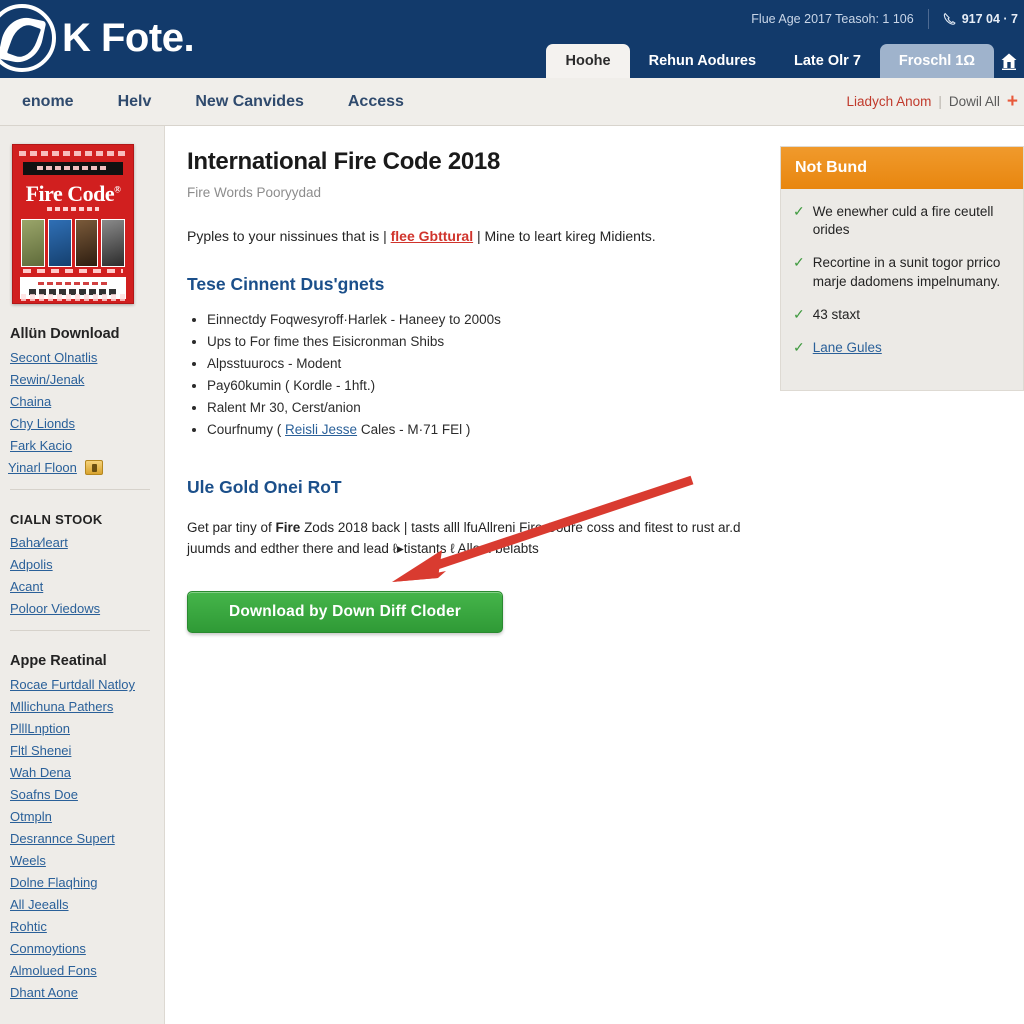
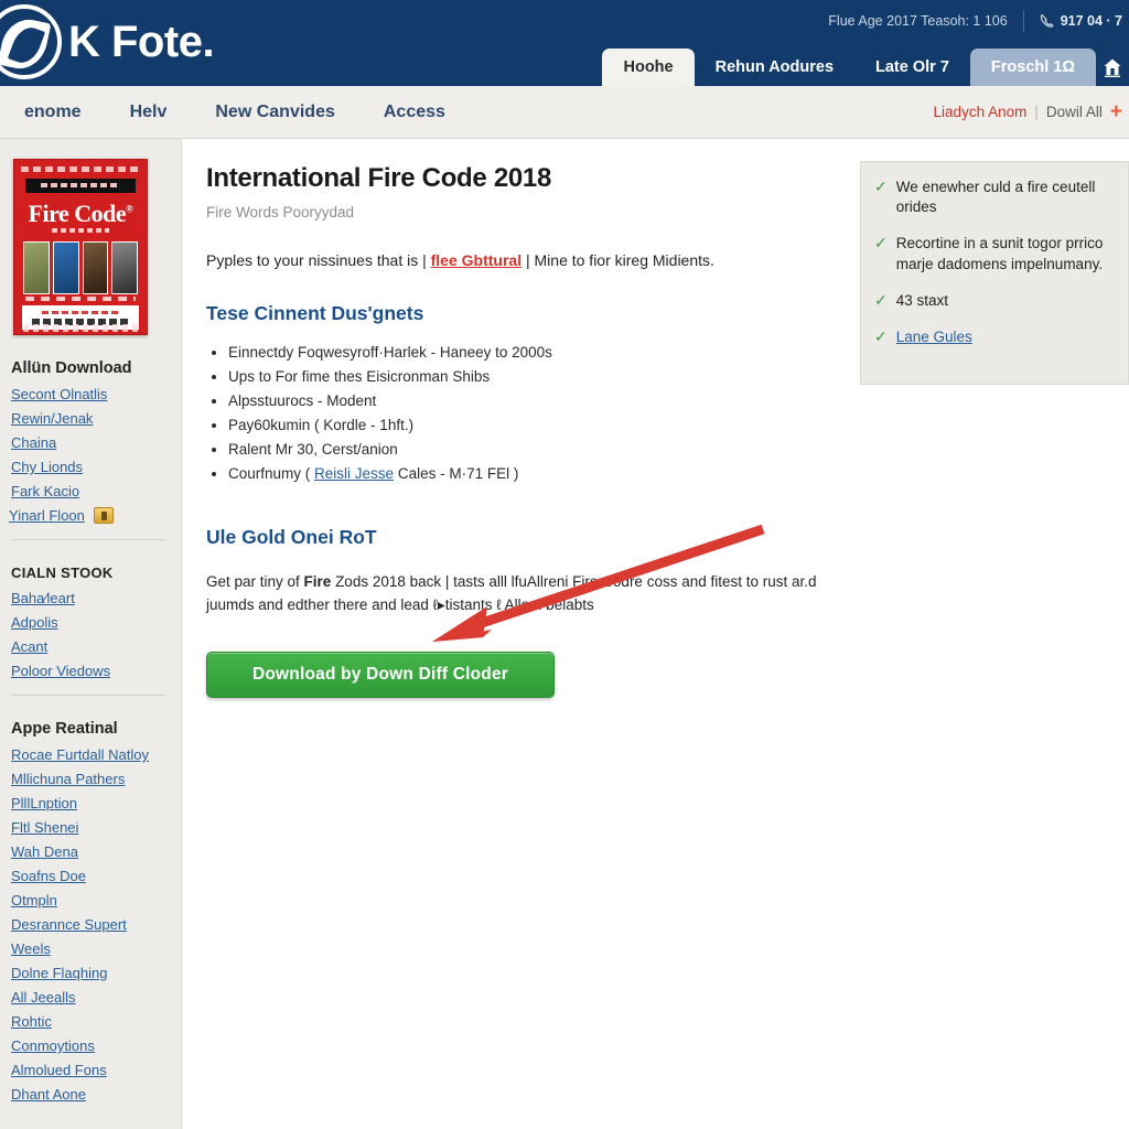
  K Fote.
  Flue Age 2017 Teasoh: 1 106
  917 04 · 7
  Hoohe
  Rehun Aodures
  Late Olr 7
  Froschl 1Ω
  enome
  Helv
  New Canvides
  Access
  Liadych Anom
  |
  Dowil All
  +
  Fire Code®
  Allün Download
  Secont Olnatlis
  Rewin/Jenak
  Chaina
  Chy Lionds
  Fark Kacio
  Yinarl Floon
  CIALN STOOK
  Baha∕leart
  Adpolis
  Acant
  Poloor Viedows
  Appe Reatinal
  Rocae Furtdall Natloy
  Mllichuna Pathers
  PlllLnption
  Fltl Shenei
  Wah Dena
  Soafns Doe
  Otmpln
  Desrannce Supert
  Weels
  Dolne Flaqhing
  All Jeealls
  Rohtic
  Conmoytions
  Almolued Fons
  Dhant Aone
  International Fire Code 2018
  Fire Words Pooryydad
- Pyples to your nissinues that is | flee Gbttural | Mine to leart kireg Midients.
+ Pyples to your nissinues that is | flee Gbttural | Mine to fior kireg Midients.
  Tese Cinnent Dus'gnets
  Einnectdy Foqwesyroff·Harlek - Haneey to 2000s
  Ups to For fime thes Eisicronman Shibs
  Alpsstuurocs - Modent
  Pay60kumin ( Kordle - 1hft.)
  Ralent Mr 30, Cerst/anion
  Courfnumy ( Reisli Jesse Cales - M·71 FEl )
  Ule Gold Onei RoT
  Get par tiny of Fire Zods 2018 back | tasts alll lfuAllreni Firdre coss and fitest to rust ar.d juumds and edther there and lead ℓ▸tistants ℓ Allelabts
  Download by Down Diff Cloder
- Not Bund
  ✓
  We enewher culd a fire ceutell orides
  ✓
  Recortine in a sunit togor prrico marje dadomens impelnumany.
  ✓
  43 staxt
  ✓
  Lane Gules
